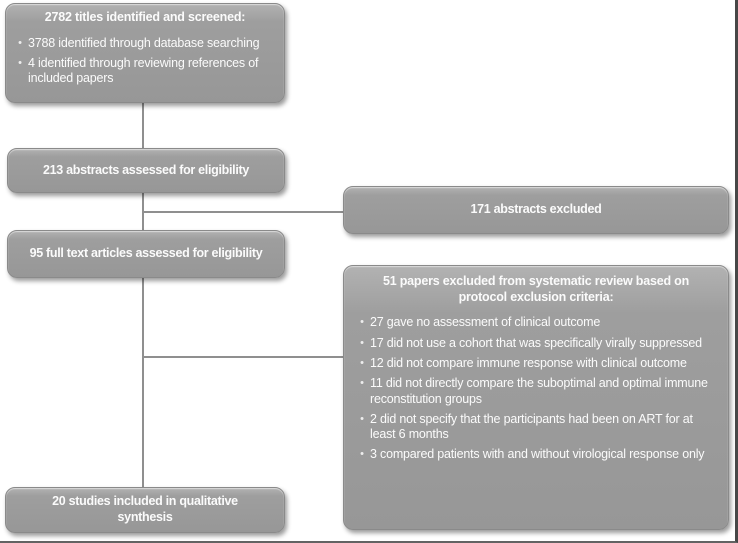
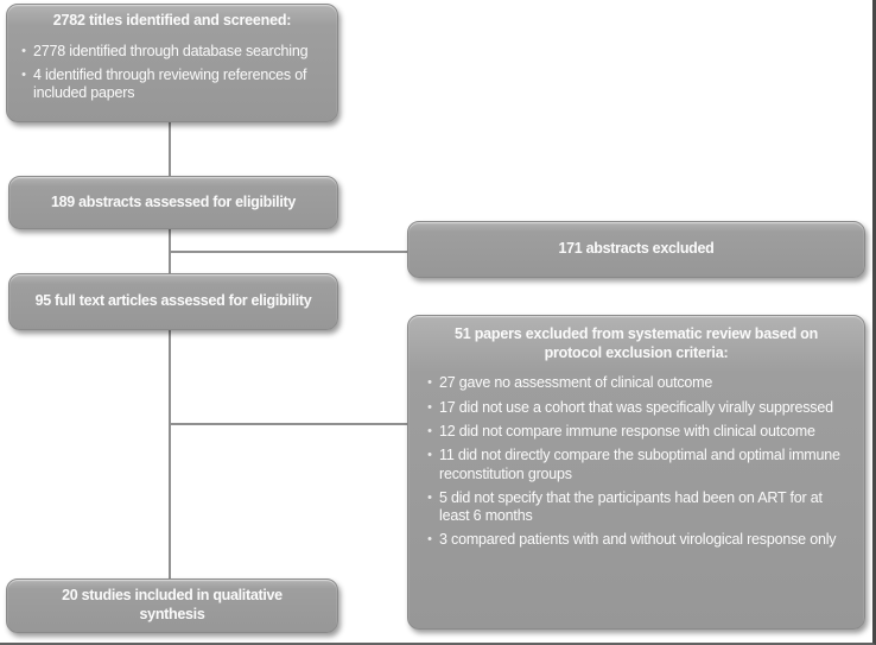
  2782 titles identified and screened:
  •
- 3788 identified through database searching
+ 2778 identified through database searching
  •
  4 identified through reviewing references of included papers
- 213 abstracts assessed for eligibility
+ 189 abstracts assessed for eligibility
  171 abstracts excluded
  95 full text articles assessed for eligibility
  51 papers excluded from systematic review based on protocol exclusion criteria:
  •
  27 gave no assessment of clinical outcome
  •
  17 did not use a cohort that was specifically virally suppressed
  •
  12 did not compare immune response with clinical outcome
  •
  11 did not directly compare the suboptimal and optimal immune reconstitution groups
  •
- 2 did not specify that the participants had been on ART for at least 6 months
+ 5 did not specify that the participants had been on ART for at least 6 months
  •
  3 compared patients with and without virological response only
  20 studies included in qualitative synthesis
